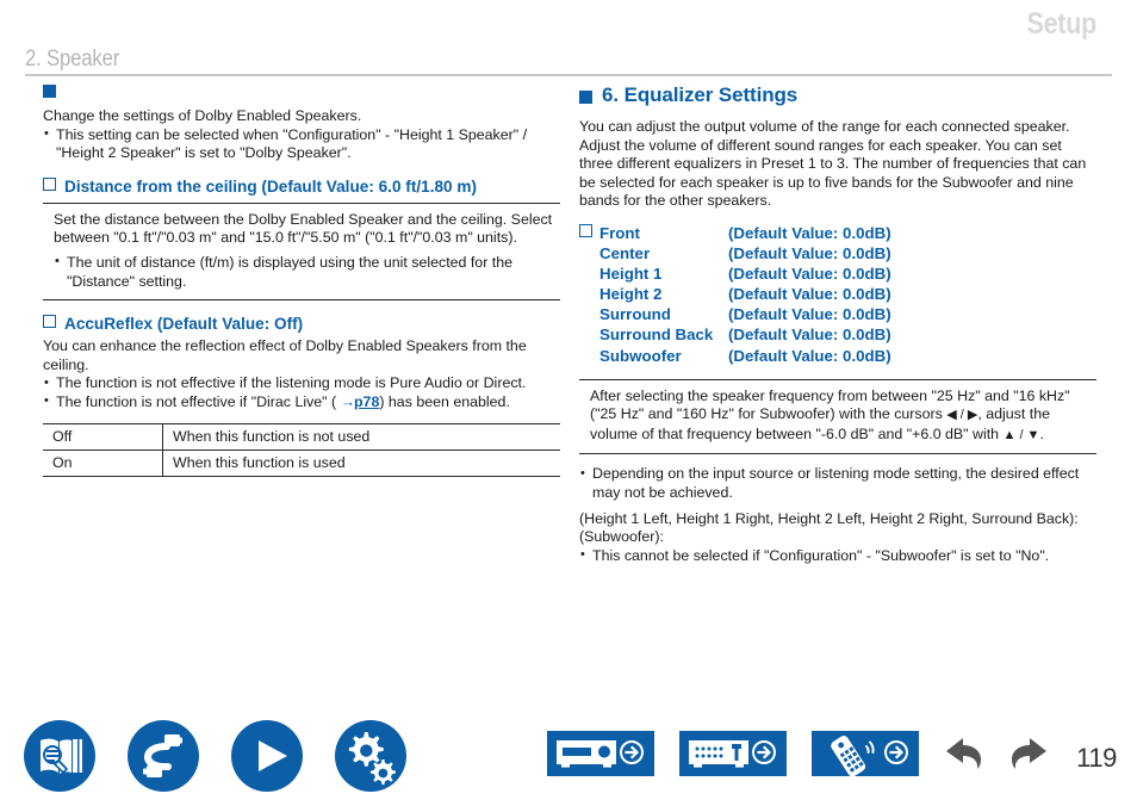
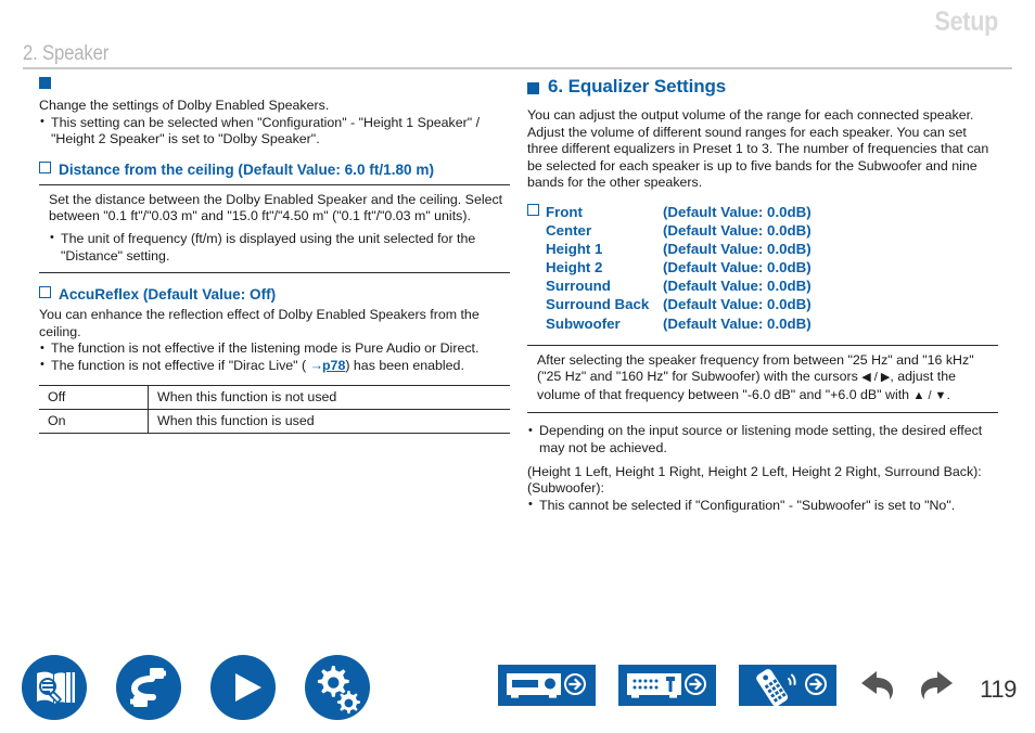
  Setup
  2. Speaker
  Change the settings of Dolby Enabled Speakers.
  This setting can be selected when "Configuration" - "Height 1 Speaker" / "Height 2 Speaker" is set to "Dolby Speaker".
  Distance from the ceiling (Default Value: 6.0 ft/1.80 m)
- Set the distance between the Dolby Enabled Speaker and the ceiling. Select between "0.1 ft"/"0.03 m" and "15.0 ft"/"5.50 m" ("0.1 ft"/"0.03 m" units).
+ Set the distance between the Dolby Enabled Speaker and the ceiling. Select between "0.1 ft"/"0.03 m" and "15.0 ft"/"4.50 m" ("0.1 ft"/"0.03 m" units).
- The unit of distance (ft/m) is displayed using the unit selected for the "Distance" setting.
+ The unit of frequency (ft/m) is displayed using the unit selected for the "Distance" setting.
  AccuReflex (Default Value: Off)
  You can enhance the reflection effect of Dolby Enabled Speakers from the ceiling.
  The function is not effective if the listening mode is Pure Audio or Direct.
  The function is not effective if "Dirac Live" ( →p78) has been enabled.
  Off	When this function is not used
  On	When this function is used
  6. Equalizer Settings
  You can adjust the output volume of the range for each connected speaker. Adjust the volume of different sound ranges for each speaker. You can set three different equalizers in Preset 1 to 3. The number of frequencies that can be selected for each speaker is up to five bands for the Subwoofer and nine bands for the other speakers.
  Front
  (Default Value: 0.0dB)
  Center
  (Default Value: 0.0dB)
  Height 1
  (Default Value: 0.0dB)
  Height 2
  (Default Value: 0.0dB)
  Surround
  (Default Value: 0.0dB)
  Surround Back
  (Default Value: 0.0dB)
  Subwoofer
  (Default Value: 0.0dB)
  After selecting the speaker frequency from between "25 Hz" and "16 kHz" ("25 Hz" and "160 Hz" for Subwoofer) with the cursors ◀ / ▶, adjust the volume of that frequency between "-6.0 dB" and "+6.0 dB" with ▲ / ▼.
  Depending on the input source or listening mode setting, the desired effect may not be achieved.
  (Height 1 Left, Height 1 Right, Height 2 Left, Height 2 Right, Surround Back):
  (Subwoofer):
  This cannot be selected if "Configuration" - "Subwoofer" is set to "No".
  119
